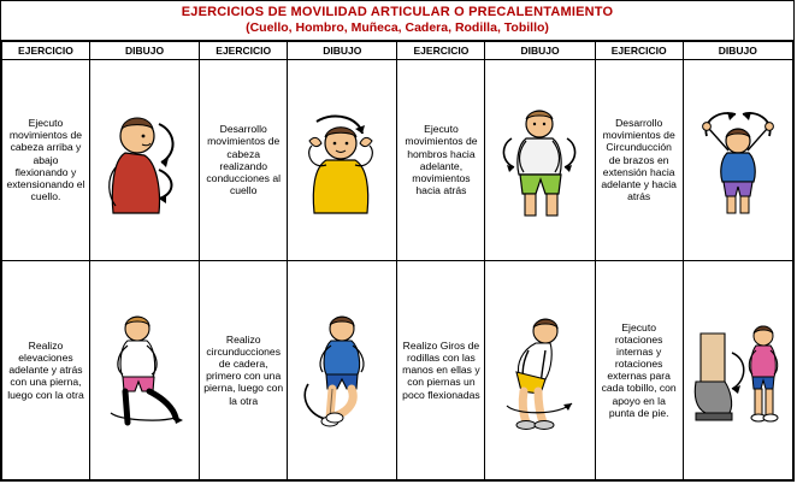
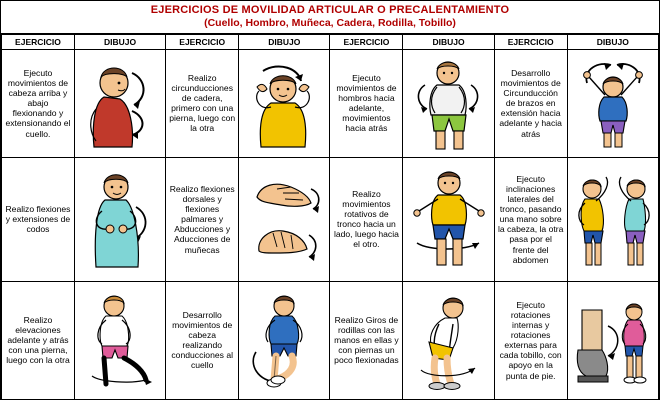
  EJERCICIOS DE MOVILIDAD ARTICULAR O PRECALENTAMIENTO
  (Cuello, Hombro, Muñeca, Cadera, Rodilla, Tobillo)
  EJERCICIO	DIBUJO	EJERCICIO	DIBUJO	EJERCICIO	DIBUJO	EJERCICIO	DIBUJO
- Ejecuto movimientos de cabeza arriba y abajo flexionando y extensionando el cuello.		Desarrollo movimientos de cabeza realizando conducciones al cuello		Ejecuto movimientos de hombros hacia adelante, movimientos hacia atrás		Desarrollo movimientos de Circunducción de brazos en extensión hacia adelante y hacia atrás
+ Ejecuto movimientos de cabeza arriba y abajo flexionando y extensionando el cuello.		Realizo circunducciones de cadera, primero con una pierna, luego con la otra		Ejecuto movimientos de hombros hacia adelante, movimientos hacia atrás		Desarrollo movimientos de Circunducción de brazos en extensión hacia adelante y hacia atrás
+ Realizo flexiones y extensiones de codos		Realizo flexiones dorsales y flexiones palmares y Abducciones y Aducciones de muñecas		Realizo movimientos rotativos de tronco hacia un lado, luego hacia el otro.		Ejecuto inclinaciones laterales del tronco, pasando una mano sobre la cabeza, la otra pasa por el frente del abdomen
- Realizo elevaciones adelante y atrás con una pierna, luego con la otra		Realizo circunducciones de cadera, primero con una pierna, luego con la otra		Realizo Giros de rodillas con las manos en ellas y con piernas un poco flexionadas		Ejecuto rotaciones internas y rotaciones externas para cada tobillo, con apoyo en la punta de pie.
+ Realizo elevaciones adelante y atrás con una pierna, luego con la otra		Desarrollo movimientos de cabeza realizando conducciones al cuello		Realizo Giros de rodillas con las manos en ellas y con piernas un poco flexionadas		Ejecuto rotaciones internas y rotaciones externas para cada tobillo, con apoyo en la punta de pie.
